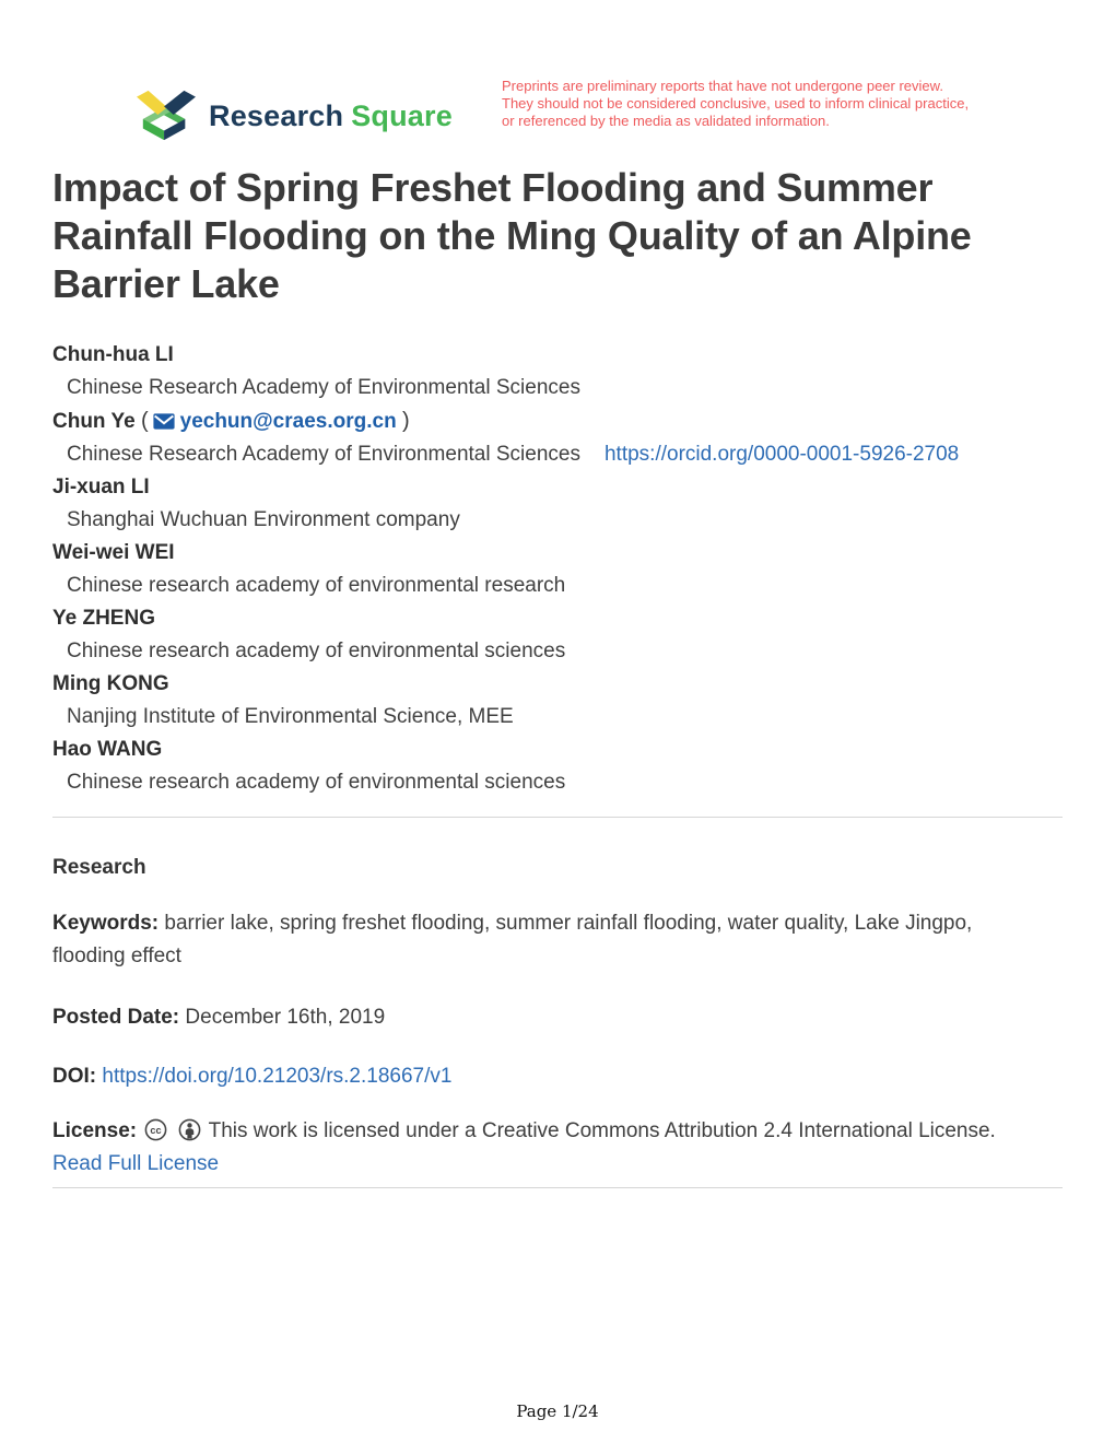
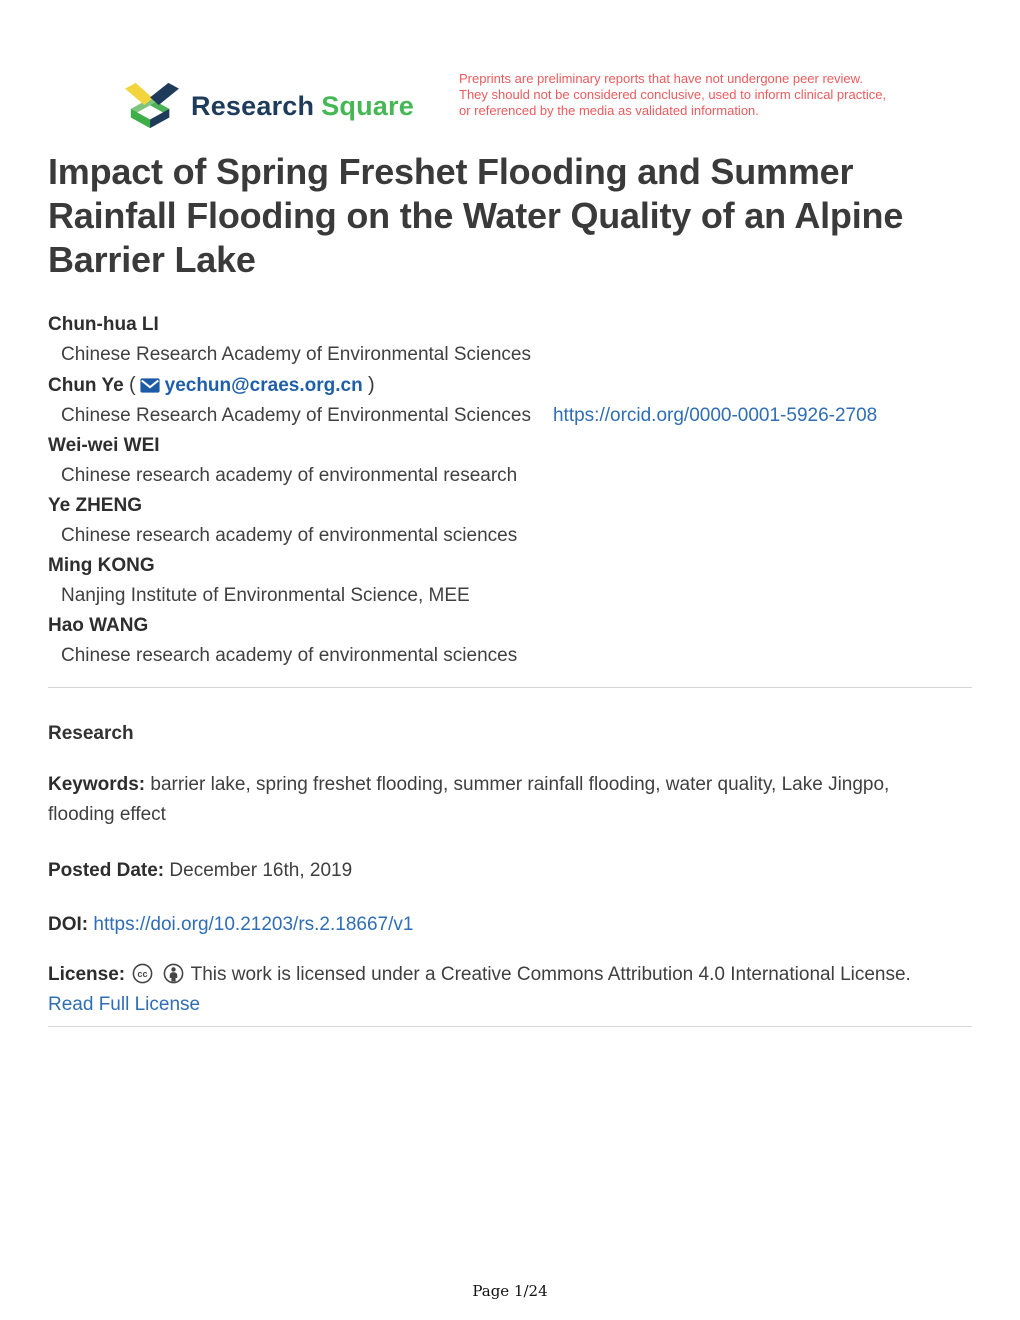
  Research Square
  Preprints are preliminary reports that have not undergone peer review.
  They should not be considered conclusive, used to inform clinical practice,
  or referenced by the media as validated information.
- Impact of Spring Freshet Flooding and Summer Rainfall Flooding on the Ming Quality of an Alpine Barrier Lake
+ Impact of Spring Freshet Flooding and Summer Rainfall Flooding on the Water Quality of an Alpine Barrier Lake
  Chun-hua LI
  Chinese Research Academy of Environmental Sciences
  Chun Ye ( yechun@craes.org.cn )
  Chinese Research Academy of Environmental Sciences https://orcid.org/0000-0001-5926-2708
- Ji-xuan LI
- Shanghai Wuchuan Environment company
  Wei-wei WEI
  Chinese research academy of environmental research
  Ye ZHENG
  Chinese research academy of environmental sciences
  Ming KONG
  Nanjing Institute of Environmental Science, MEE
  Hao WANG
  Chinese research academy of environmental sciences
  Research
  Keywords: barrier lake, spring freshet flooding, summer rainfall flooding, water quality, Lake Jingpo, flooding effect
  Posted Date: December 16th, 2019
  DOI: https://doi.org/10.21203/rs.2.18667/v1
  License:
  cc
- This work is licensed under a Creative Commons Attribution 2.4 International License.
+ This work is licensed under a Creative Commons Attribution 4.0 International License.
  Read Full License
  Page 1/24
